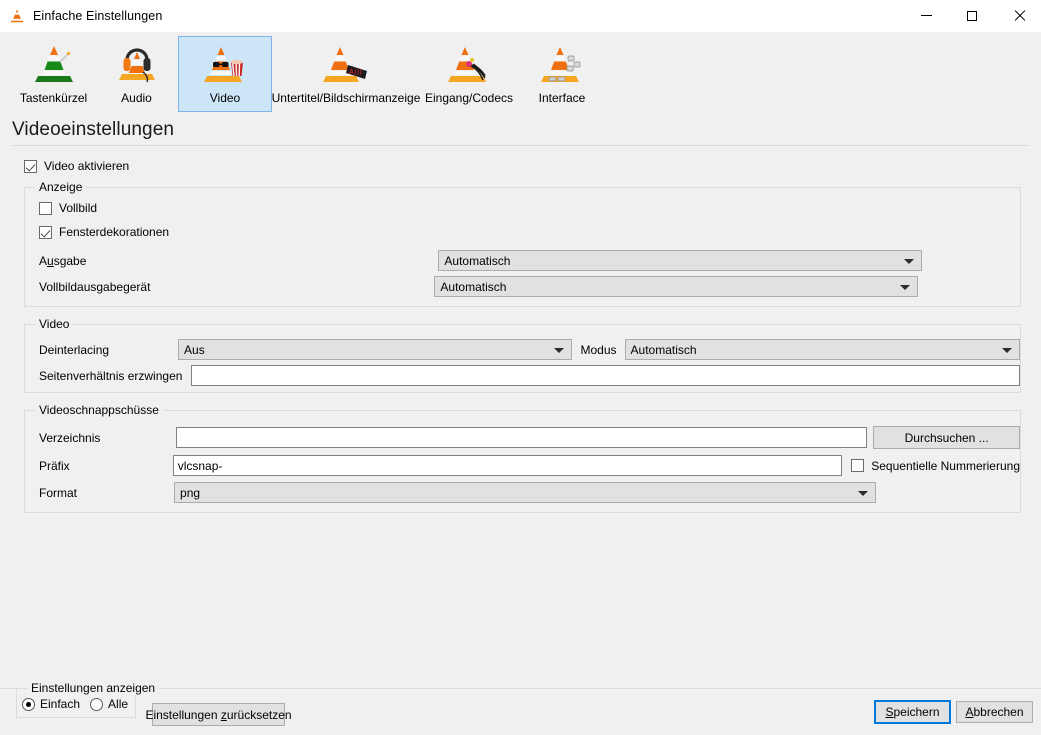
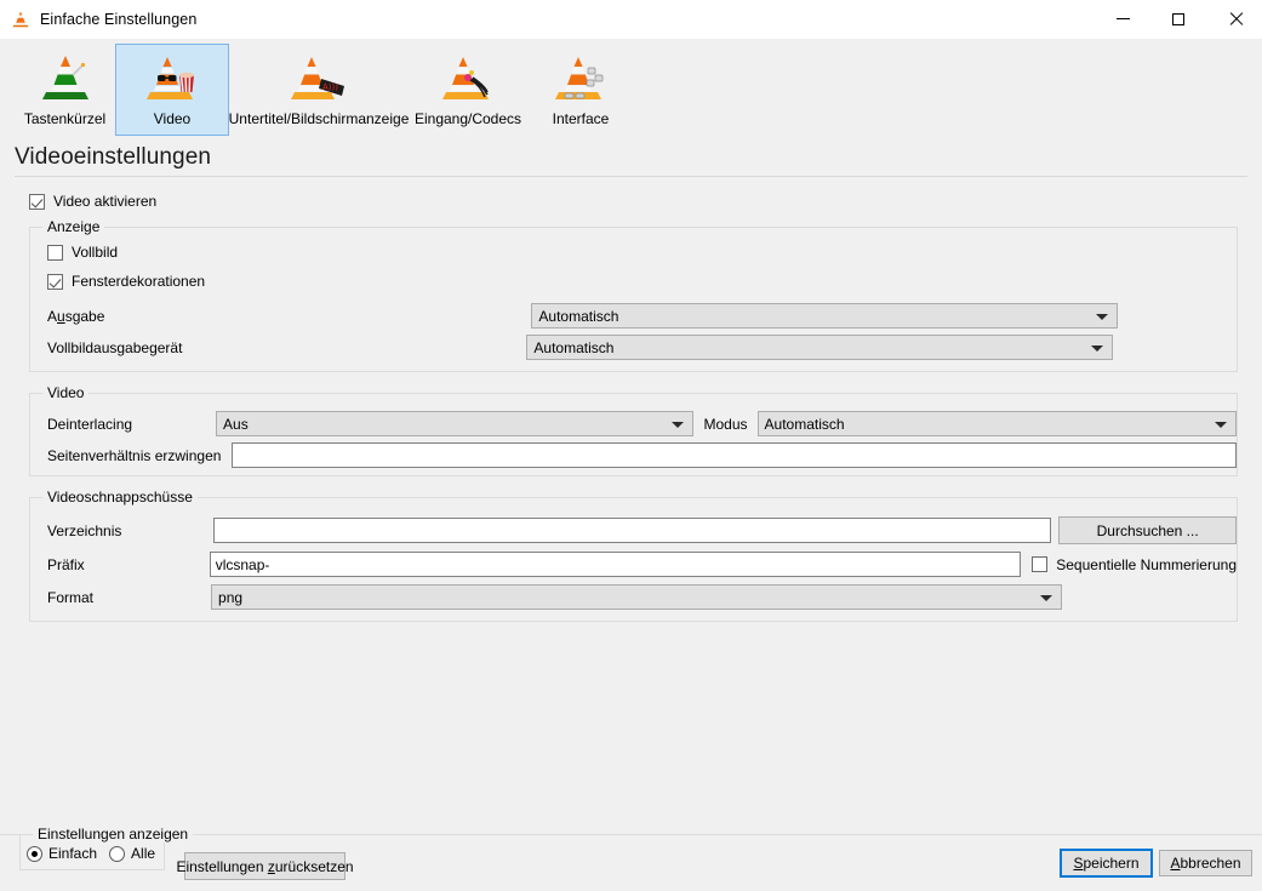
  Einfache Einstellungen
  Tastenkürzel
- Audio
  Video
  A)))
  Untertitel/Bildschirmanzeige
  Eingang/Codecs
  Interface
  Videoeinstellungen
  Video aktivieren
  Anzeige
  Vollbild
  Fensterdekorationen
  Ausgabe
  Automatisch
  Vollbildausgabegerät
  Automatisch
  Video
  Deinterlacing
  Aus
  Modus
  Automatisch
  Seitenverhältnis erzwingen
  Videoschnappschüsse
  Verzeichnis
  Durchsuchen ...
  Präfix
  vlcsnap-
  Sequentielle Nummerierung
  Format
  png
  Einstellungen anzeigen
  Einfach
  Alle
  Einstellungen zurücksetzen
  Speichern
  Abbrechen
